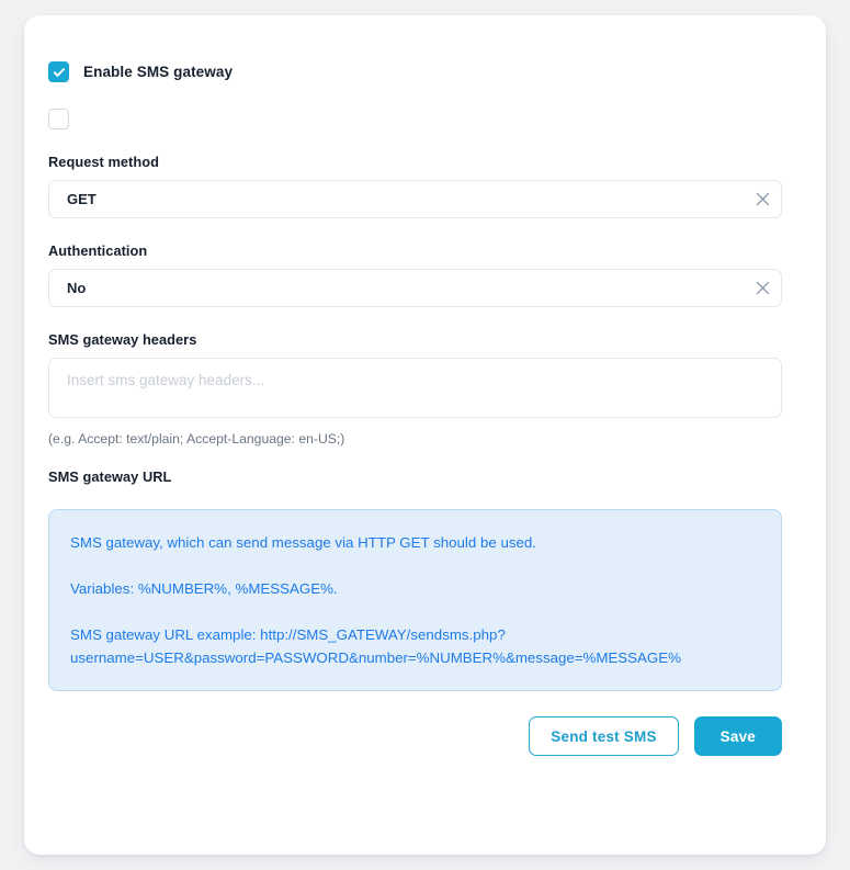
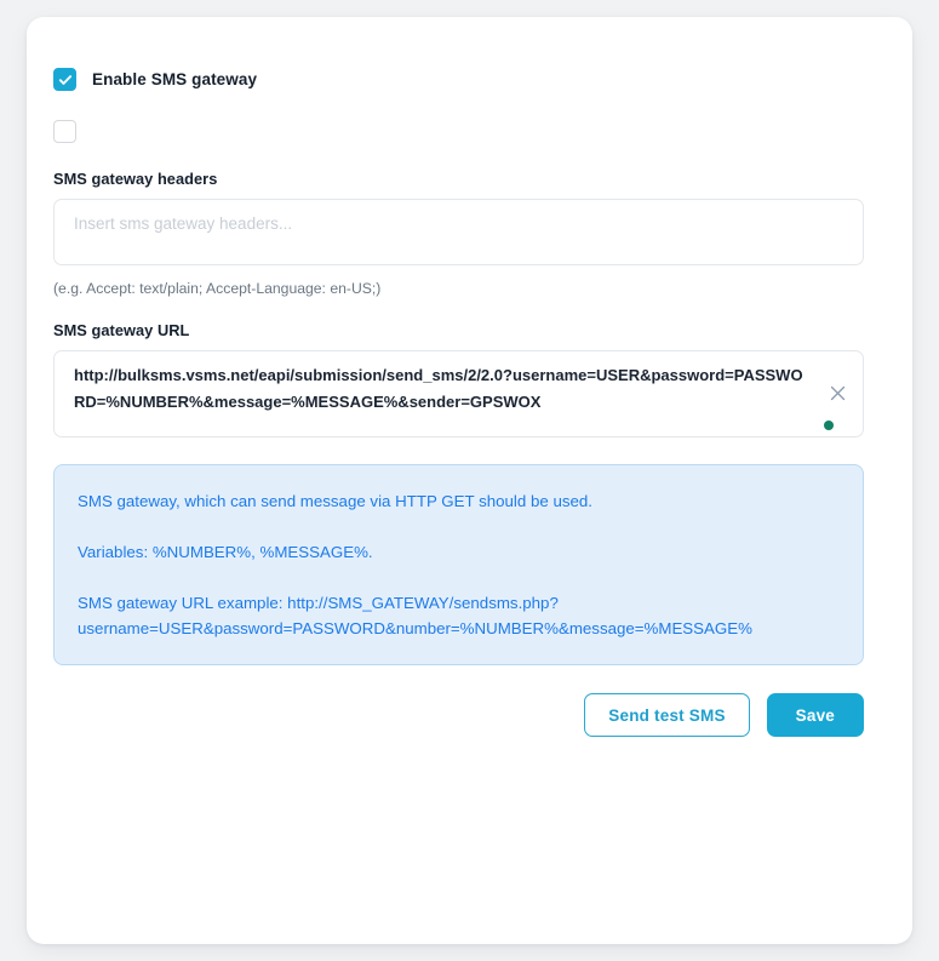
  Enable SMS gateway
- Request method
- GET
- Authentication
- No
  SMS gateway headers
  Insert sms gateway headers...
  (e.g. Accept: text/plain; Accept-Language: en-US;)
  SMS gateway URL
+ http://bulksms.vsms.net/eapi/submission/send_sms/2/2.0?username=USER&password=PASSWORD=%NUMBER%&message=%MESSAGE%&sender=GPSWOX
  SMS gateway, which can send message via HTTP GET should be used.
  Variables: %NUMBER%, %MESSAGE%.
  SMS gateway URL example: http://SMS_GATEWAY/sendsms.php?
  username=USER&password=PASSWORD&number=%NUMBER%&message=%MESSAGE%
  Send test SMS
  Save
